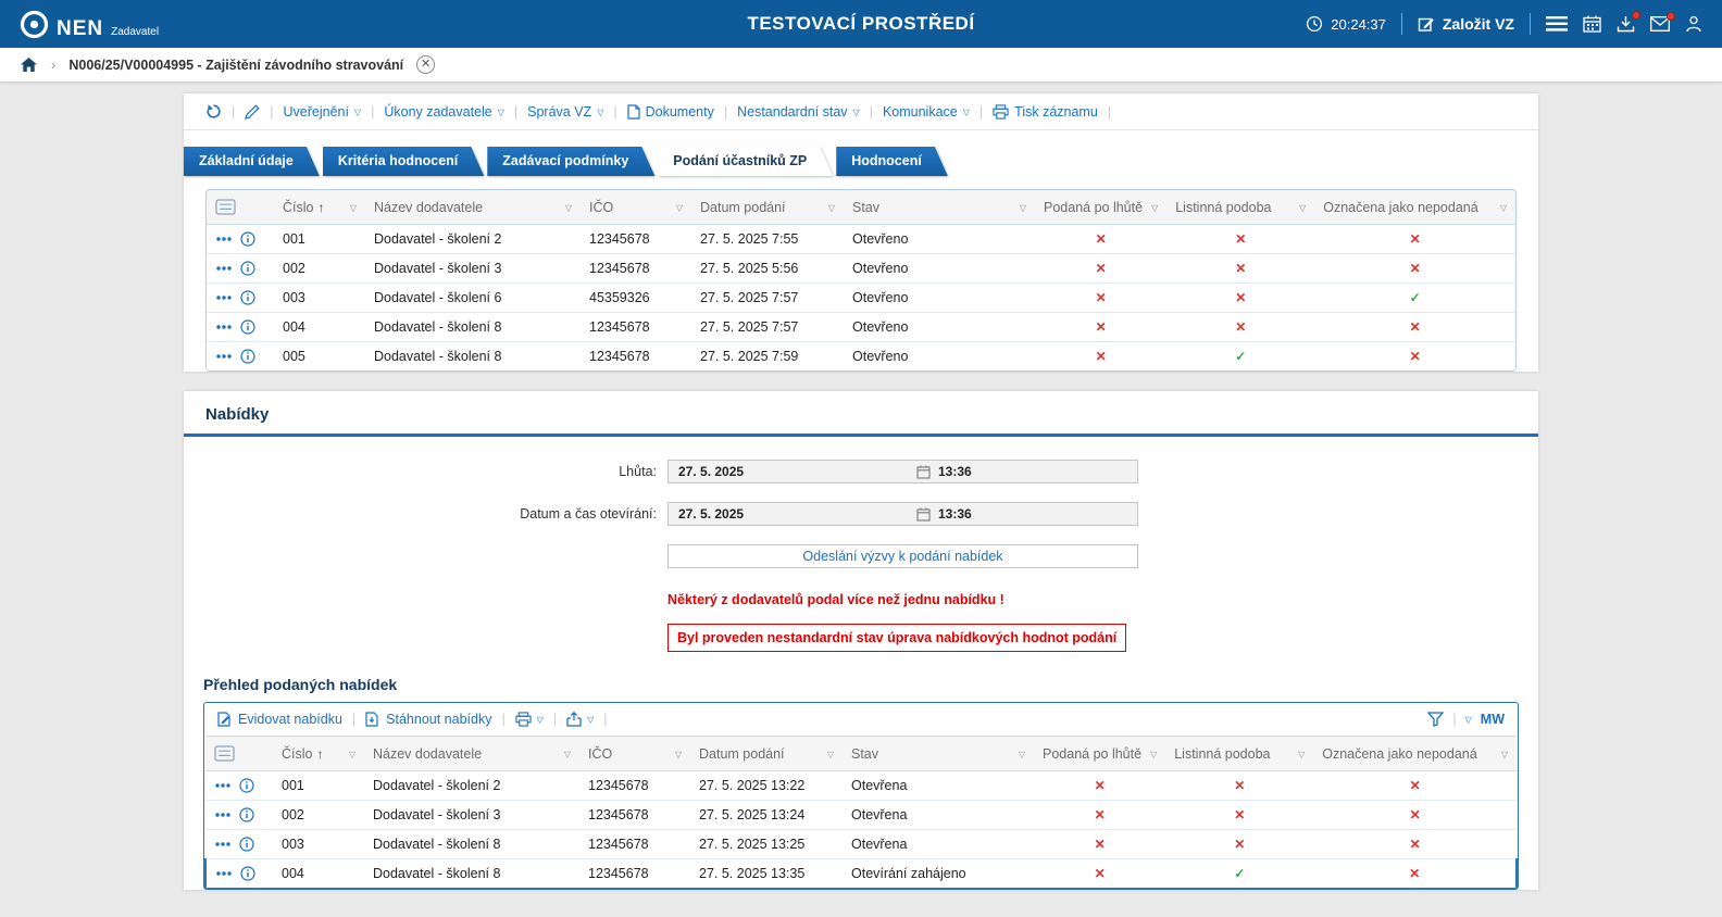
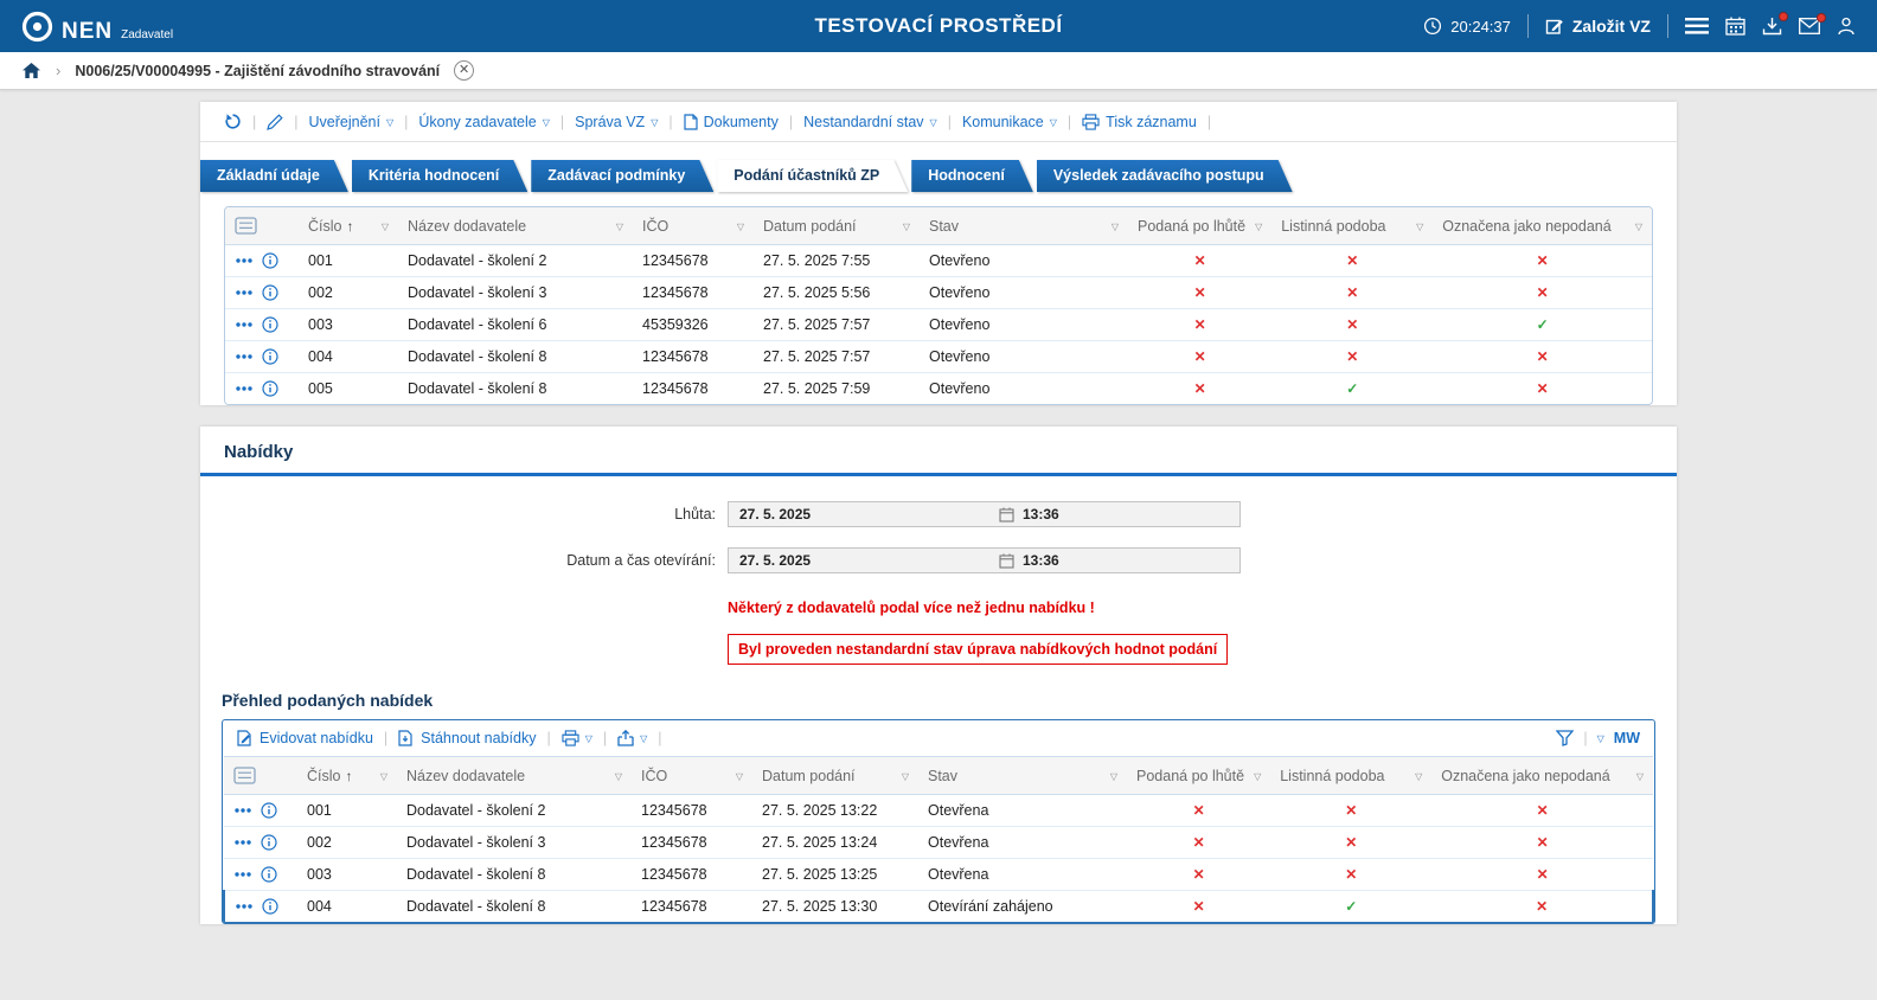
  NEN
  Zadavatel
  TESTOVACÍ PROSTŘEDÍ
  20:24:37
  Založit VZ
  ›
  N006/25/V00004995 - Zajištění závodního stravování
  ✕
  |
  |
  Uveřejnění
  ▽
  |
  Úkony zadavatele
  ▽
  |
  Správa VZ
  ▽
  |
  Dokumenty
  |
  Nestandardní stav
  ▽
  |
  Komunikace
  ▽
  |
  Tisk záznamu
  |
  Základní údaje
  Kritéria hodnocení
  Zadávací podmínky
  Podání účastníků ZP
  Hodnocení
+ Výsledek zadávacího postupu
  	Číslo ↑ ▽	Název dodavatele ▽	IČO ▽	Datum podání ▽	Stav ▽	Podaná po lhůtě ▽	Listinná podoba ▽	Označena jako nepodaná ▽
  	001	Dodavatel - školení 2	12345678	27. 5. 2025 7:55	Otevřeno	✕	✕	✕
  	002	Dodavatel - školení 3	12345678	27. 5. 2025 5:56	Otevřeno	✕	✕	✕
  	003	Dodavatel - školení 6	45359326	27. 5. 2025 7:57	Otevřeno	✕	✕	✓
  	004	Dodavatel - školení 8	12345678	27. 5. 2025 7:57	Otevřeno	✕	✕	✕
  	005	Dodavatel - školení 8	12345678	27. 5. 2025 7:59	Otevřeno	✕	✓	✕
  Nabídky
  Lhůta:
  27. 5. 2025
  13:36
  Datum a čas otevírání:
  27. 5. 2025
  13:36
- Odeslání výzvy k podání nabídek
  Některý z dodavatelů podal více než jednu nabídku !
  Byl proveden nestandardní stav úprava nabídkových hodnot podání
  Přehled podaných nabídek
  Evidovat nabídku
  |
  Stáhnout nabídky
  |
  ▽
  |
  ▽
  |
  |
  ▽
  MW
  	Číslo ↑ ▽	Název dodavatele ▽	IČO ▽	Datum podání ▽	Stav ▽	Podaná po lhůtě ▽	Listinná podoba ▽	Označena jako nepodaná ▽
  	001	Dodavatel - školení 2	12345678	27. 5. 2025 13:22	Otevřena	✕	✕	✕
  	002	Dodavatel - školení 3	12345678	27. 5. 2025 13:24	Otevřena	✕	✕	✕
  	003	Dodavatel - školení 8	12345678	27. 5. 2025 13:25	Otevřena	✕	✕	✕
- 	004	Dodavatel - školení 8	12345678	27. 5. 2025 13:35	Otevírání zahájeno	✕	✓	✕
+ 	004	Dodavatel - školení 8	12345678	27. 5. 2025 13:30	Otevírání zahájeno	✕	✓	✕
